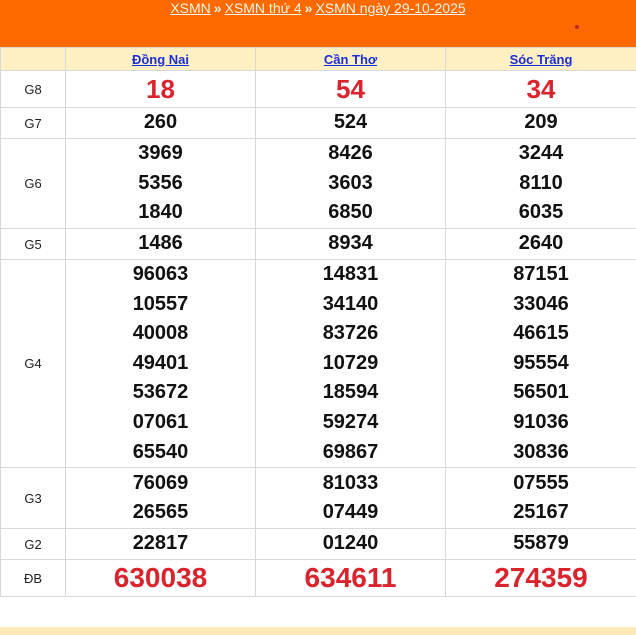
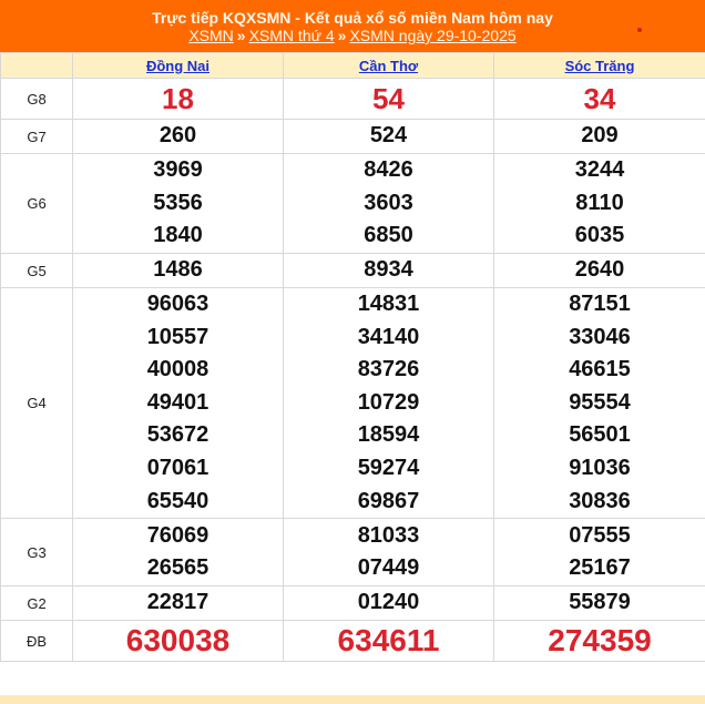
+ Trực tiếp KQXSMN - Kết quả xổ số miền Nam hôm nay
  XSMN » XSMN thứ 4 » XSMN ngày 29-10-2025
  	Đồng Nai	Cần Thơ	Sóc Trăng
  G8	18	54	34
  G7	260	524	209
  G6	396953561840	842636036850	324481106035
  G5	1486	8934	2640
  G4	96063105574000849401536720706165540	14831341408372610729185945927469867	87151330464661595554565019103630836
  G3	7606926565	8103307449	0755525167
  G2	22817	01240	55879
  ĐB	630038	634611	274359
